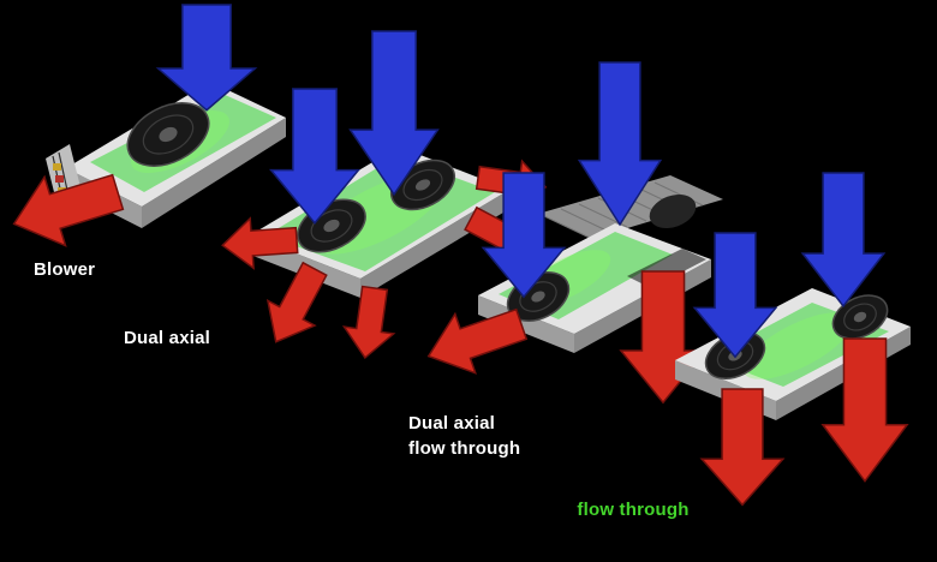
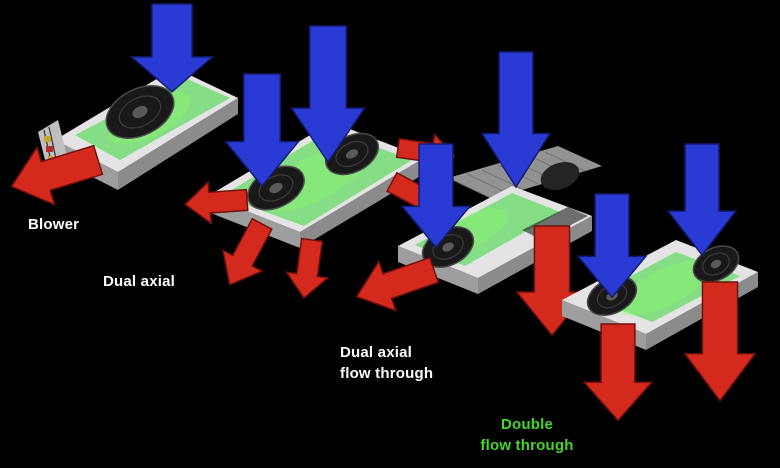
  Blower
  Dual axial
  Dual axial
  flow through
+ Double
  flow through
